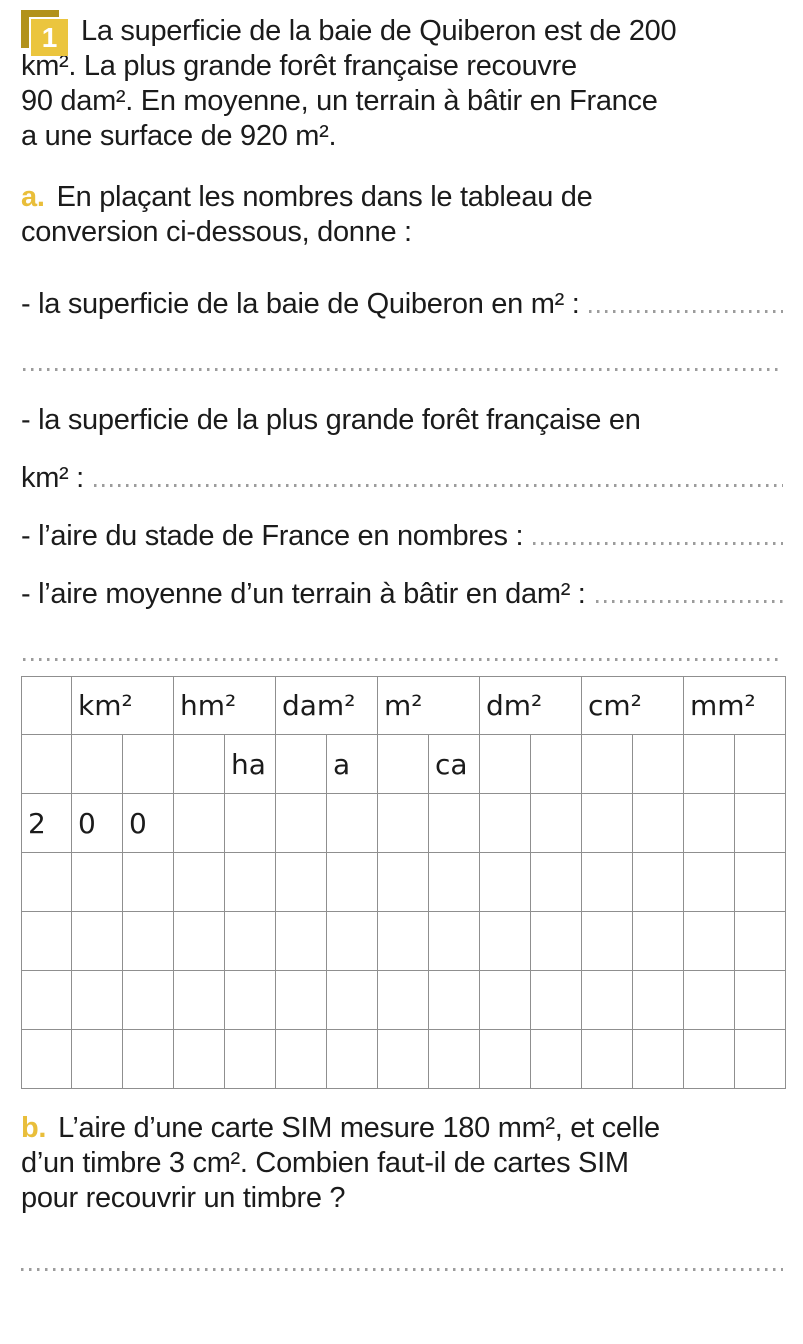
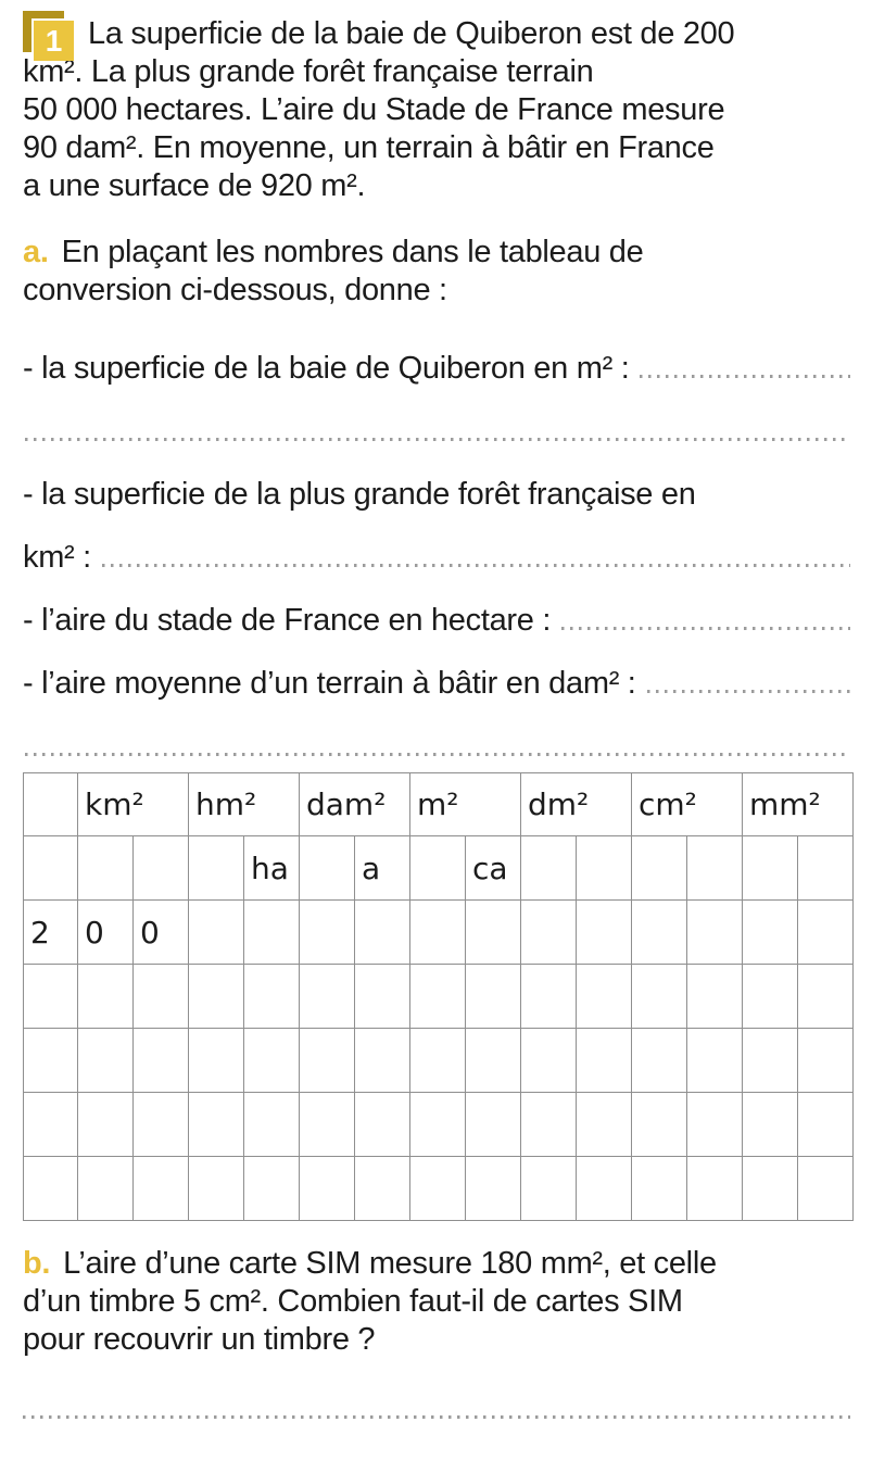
  1
  La superficie de la baie de Quiberon est de 200
- km². La plus grande forêt française recouvre
+ km². La plus grande forêt française terrain
+ 50 000 hectares. L’aire du Stade de France mesure
  90 dam². En moyenne, un terrain à bâtir en France
  a une surface de 920 m².
  a. En plaçant les nombres dans le tableau de
  conversion ci-dessous, donne :
  - la superficie de la baie de Quiberon en m² :
  - la superficie de la plus grande forêt française en
  km² :
- - l’aire du stade de France en nombres :
+ - l’aire du stade de France en hectare :
  - l’aire moyenne d’un terrain à bâtir en dam² :
  	km²	hm²	dam²	m²	dm²	cm²	mm²
  				ha		a		ca
  2	0	0
  b. L’aire d’une carte SIM mesure 180 mm², et celle
- d’un timbre 3 cm². Combien faut-il de cartes SIM
+ d’un timbre 5 cm². Combien faut-il de cartes SIM
  pour recouvrir un timbre ?
